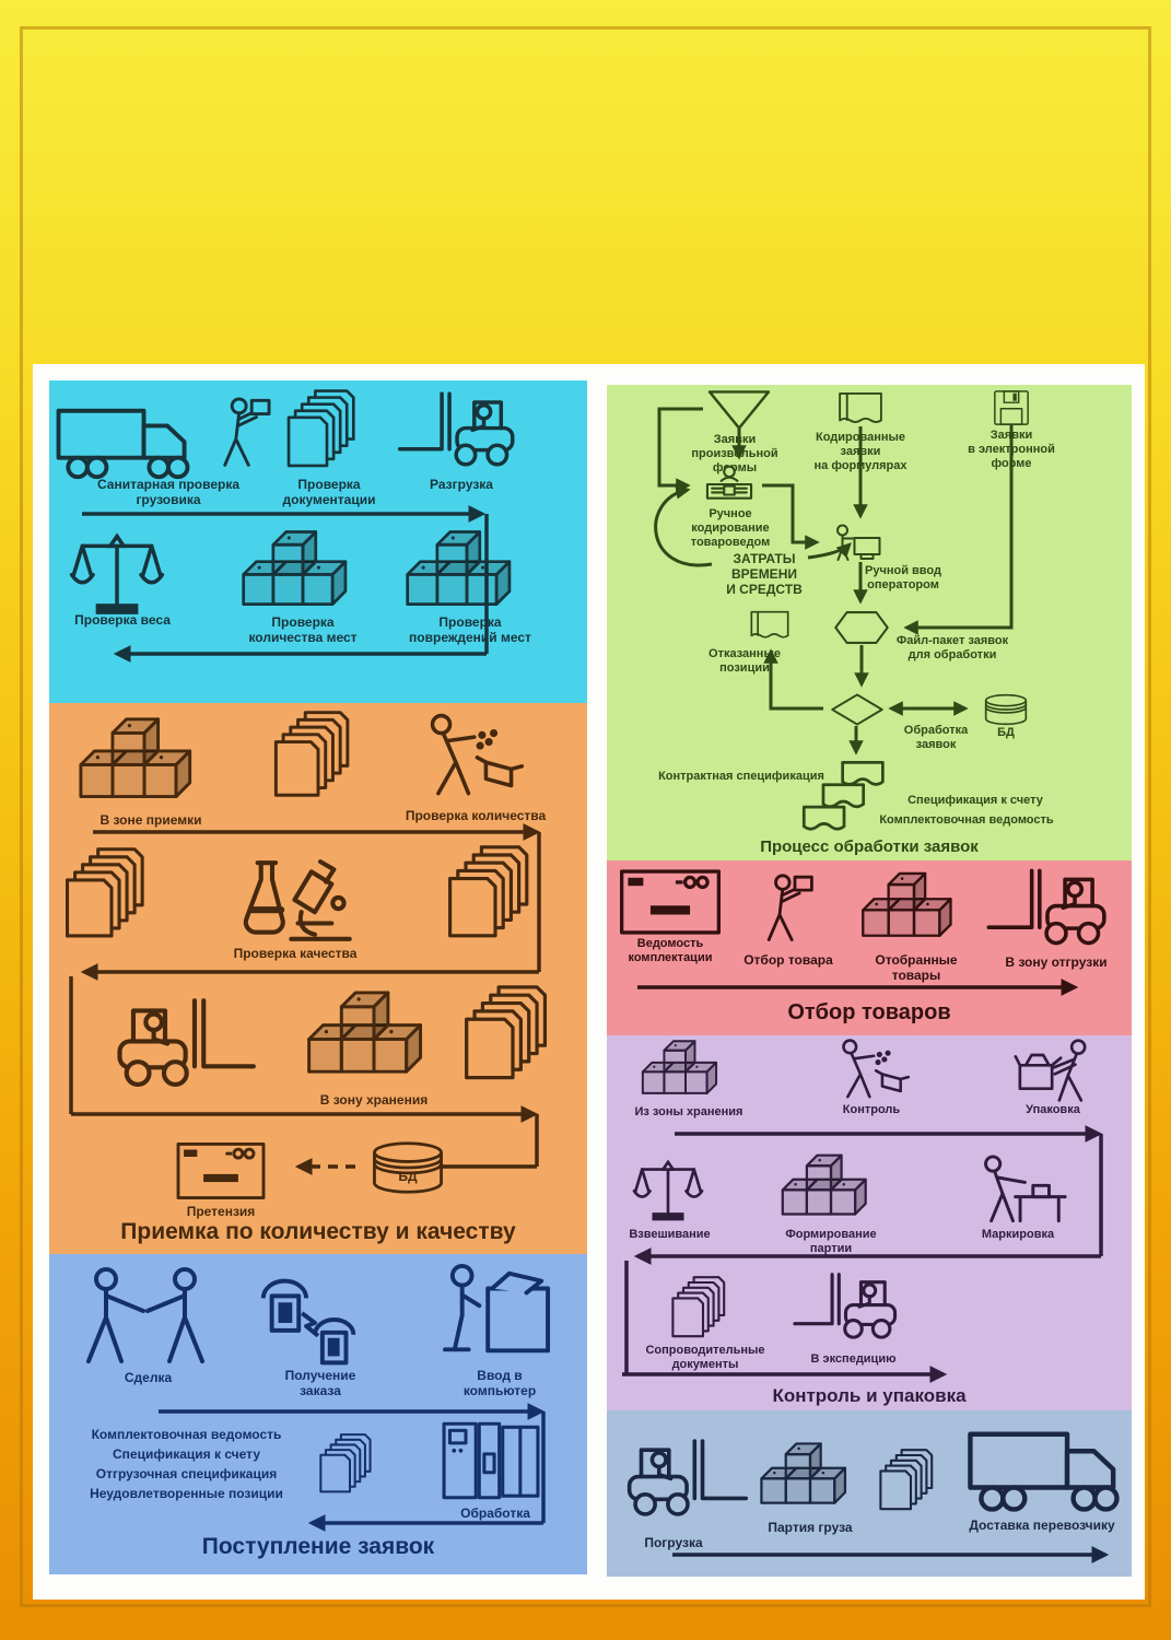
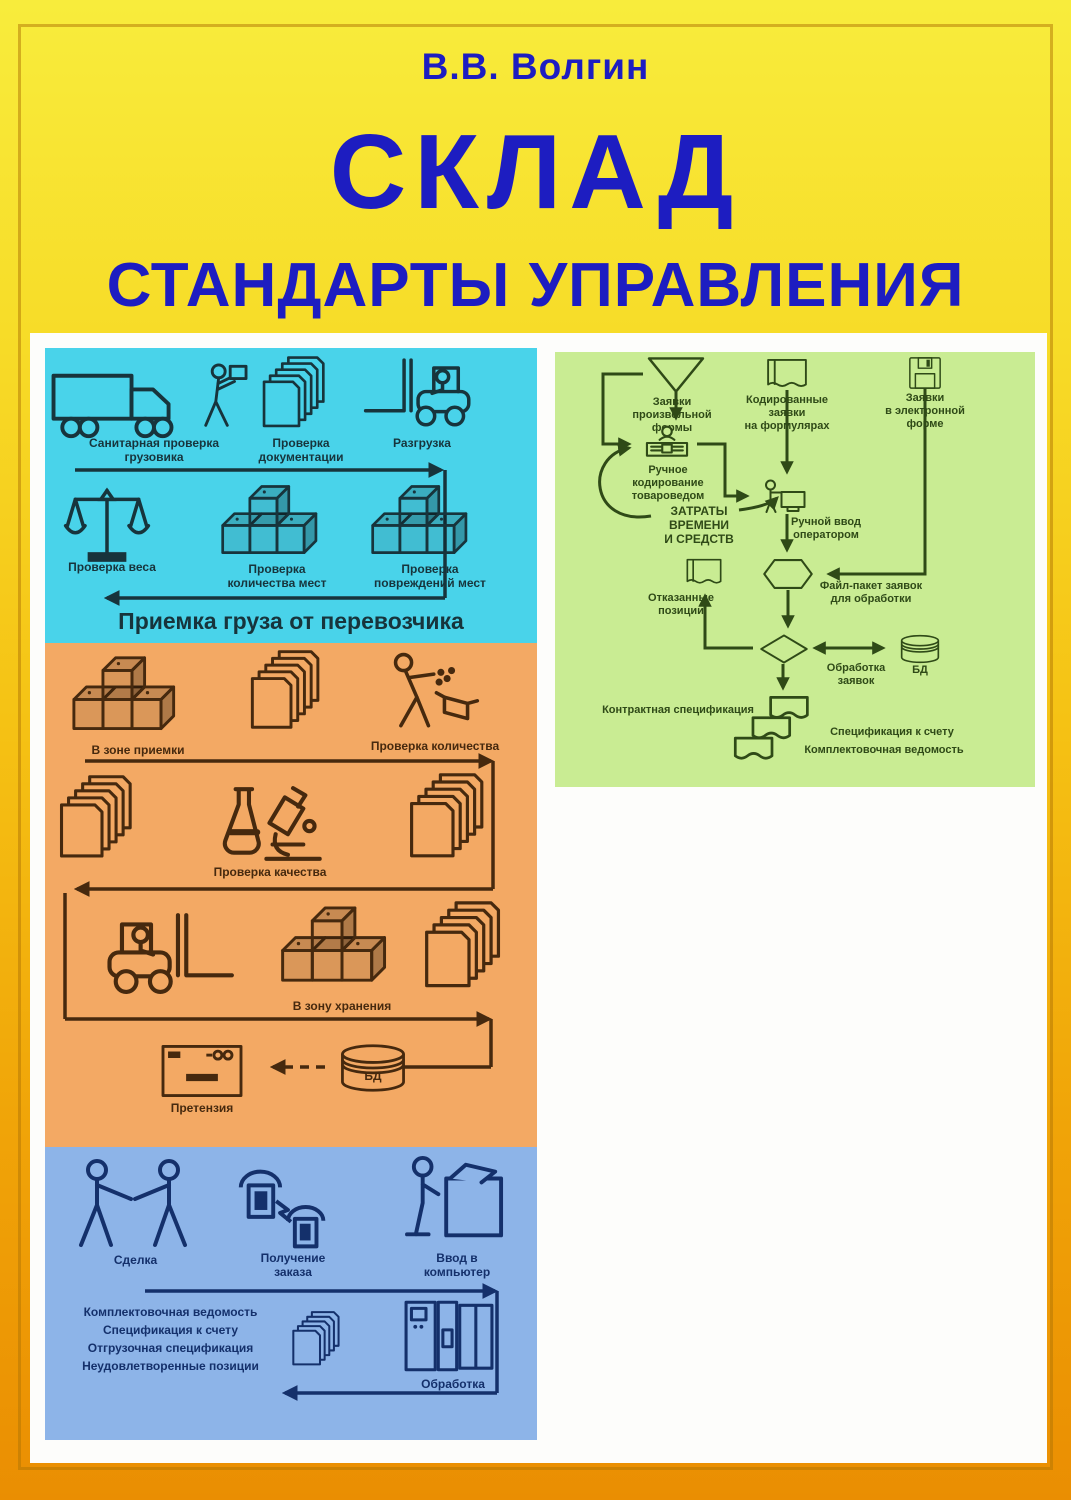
+ В.В. Волгин
+ СКЛАД
+ СТАНДАРТЫ УПРАВЛЕНИЯ
  Санитарная проверка
  грузовика
  Проверка
  документации
  Разгрузка
  Проверка веса
  Проверка
  количества мест
  Проверка
  повреждений мест
+ Приемка груза от перевозчика
  В зоне приемки
  Проверка количества
  Проверка качества
  В зону хранения
  БД
  Претензия
- Приемка по количеству и качеству
  Сделка
  Получение
  заказа
  Ввод в
  компьютер
  Комплектовочная ведомость
  Спецификация к счету
  Отгрузочная спецификация
  Неудовлетворенные позиции
  Обработка
- Поступление заявок
  Заявки
  произвольной
  Кодированные
  заявки
  на формулярах
  Заявки
  в электронной
  форме
  Ручное
  кодирование
  товароведом
  ЗАТРАТЫ
  ВРЕМЕНИ
  И СРЕДСТВ
  Ручной ввод
  оператором
  Отказанные
  позиции
  Файл-пакет заявок
  для обработки
  Обработка
  заявок
  БД
  Контрактная спецификация
  Спецификация к счету
  Комплектовочная ведомость
- Процесс обработки заявок
- Ведомость
- комплектации
- Отбор товара
- Отобранные
- товары
- В зону отгрузки
- Отбор товаров
- Из зоны хранения
- Контроль
- Упаковка
- Взвешивание
- Формирование
- партии
- Маркировка
- Сопроводительные
- документы
- В экспедицию
- Контроль и упаковка
- Погрузка
- Партия груза
- Доставка перевозчику
